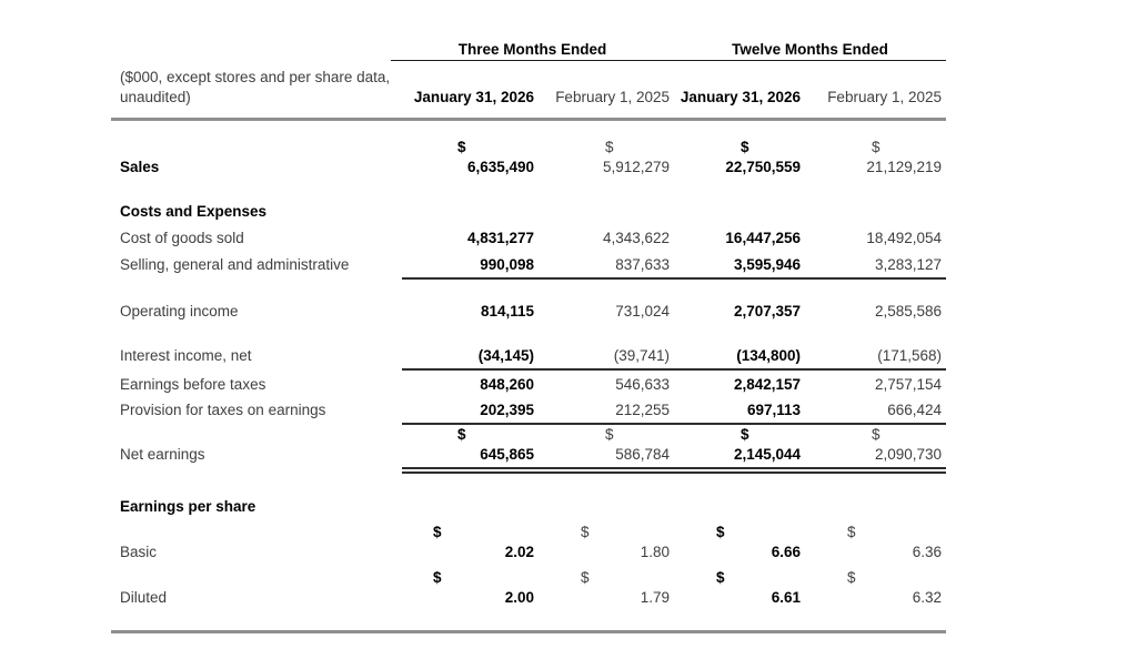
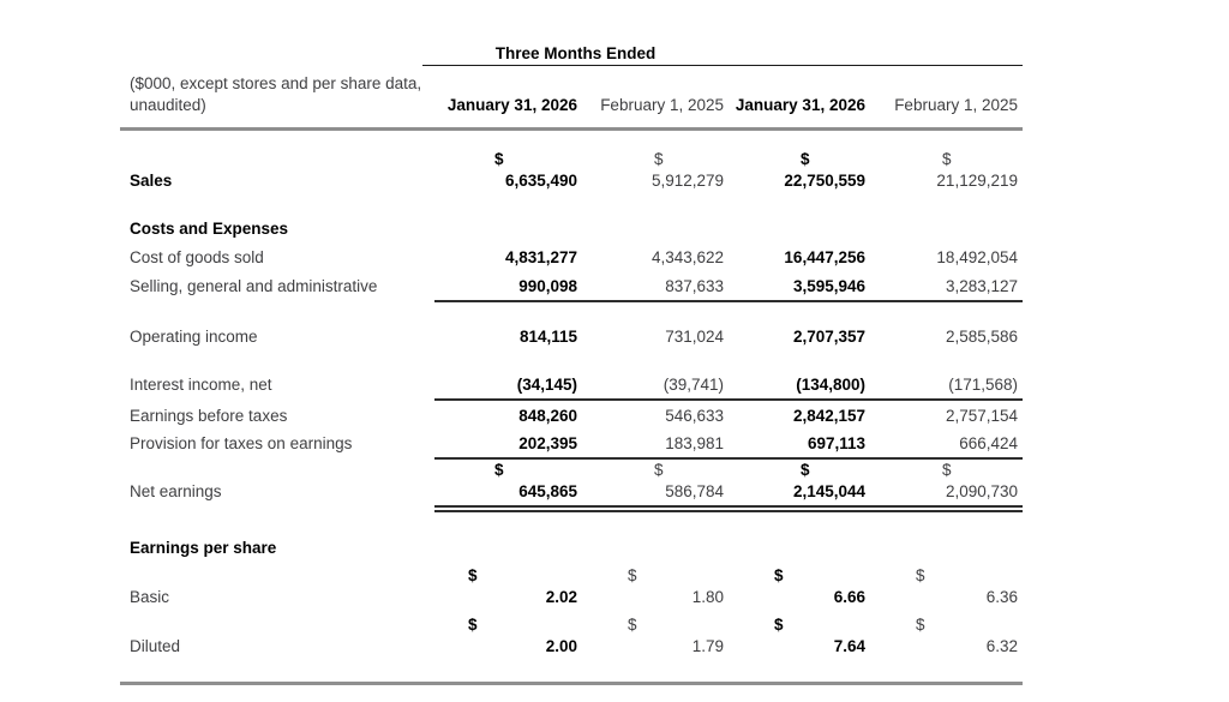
  Three Months Ended
- Twelve Months Ended
  ($000, except stores and per share data,
  unaudited)
  January 31, 2026
  February 1, 2025
  January 31, 2026
  February 1, 2025
  Sales
  $
  6,635,490
  $
  5,912,279
  $
  22,750,559
  $
  21,129,219
  Costs and Expenses
  Cost of goods sold
  4,831,277
  4,343,622
  16,447,256
  18,492,054
  Selling, general and administrative
  990,098
  837,633
  3,595,946
  3,283,127
  Operating income
  814,115
  731,024
  2,707,357
  2,585,586
  Interest income, net
  (34,145)
  (39,741)
  (134,800)
  (171,568)
  Earnings before taxes
  848,260
  546,633
  2,842,157
  2,757,154
  Provision for taxes on earnings
  202,395
- 212,255
+ 183,981
  697,113
  666,424
  Net earnings
  $
  645,865
  $
  586,784
  $
  2,145,044
  $
  2,090,730
  Earnings per share
  Basic
  $
  2.02
  $
  1.80
  $
  6.66
  $
  6.36
  Diluted
  $
  2.00
  $
  1.79
  $
- 6.61
+ 7.64
  $
  6.32
